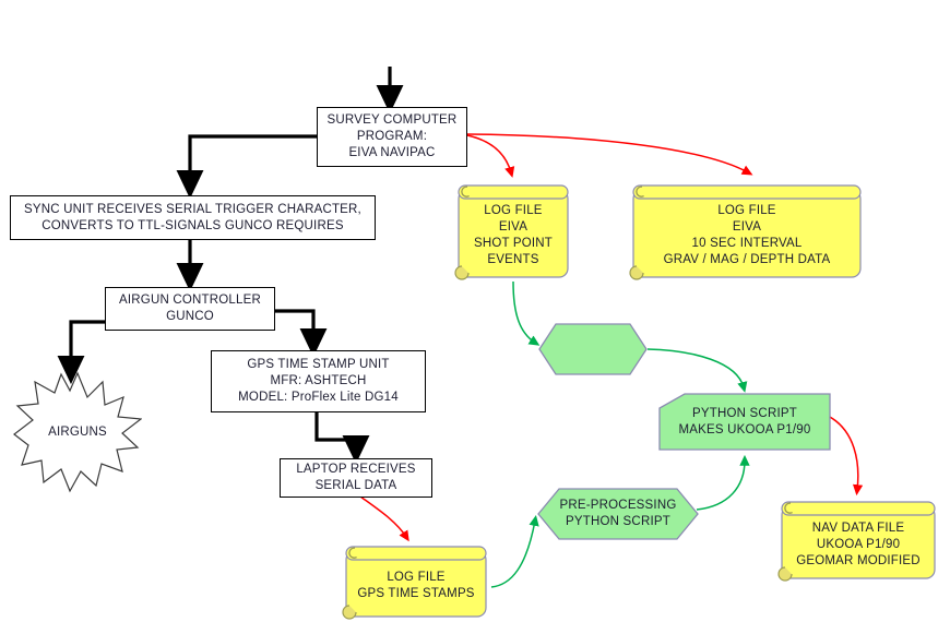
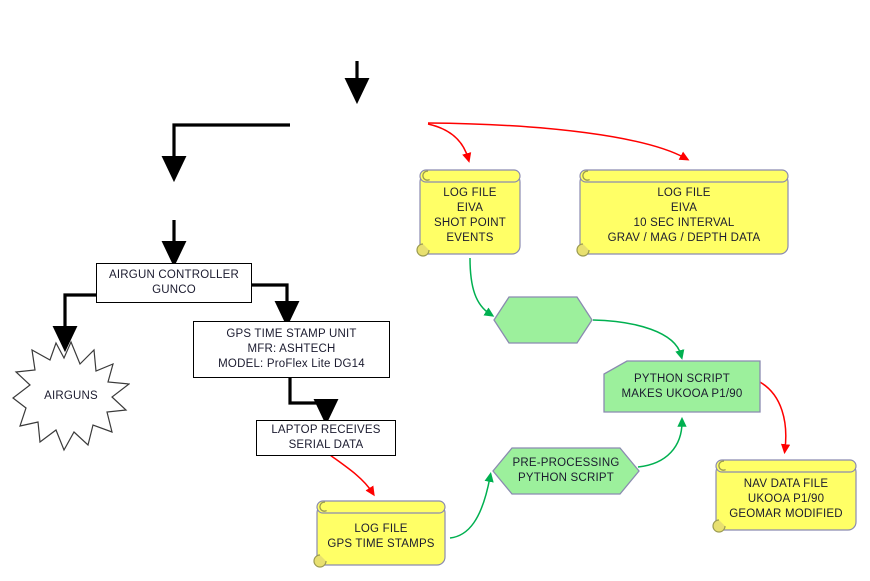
- SURVEY COMPUTER
- PROGRAM:
- EIVA NAVIPAC
- SYNC UNIT RECEIVES SERIAL TRIGGER CHARACTER,
- CONVERTS TO TTL-SIGNALS GUNCO REQUIRES
  AIRGUN CONTROLLER
  GUNCO
  AIRGUNS
  GPS TIME STAMP UNIT
  MFR: ASHTECH
  MODEL: ProFlex Lite DG14
  LAPTOP RECEIVES
  SERIAL DATA
  LOG FILE
  EIVA
  SHOT POINT
  EVENTS
  LOG FILE
  EIVA
  10 SEC INTERVAL
  GRAV / MAG / DEPTH DATA
  PRE-PROCESSING
  PYTHON SCRIPT
  PYTHON SCRIPT
  MAKES UKOOA P1/90
  NAV DATA FILE
  UKOOA P1/90
  GEOMAR MODIFIED
  LOG FILE
  GPS TIME STAMPS
